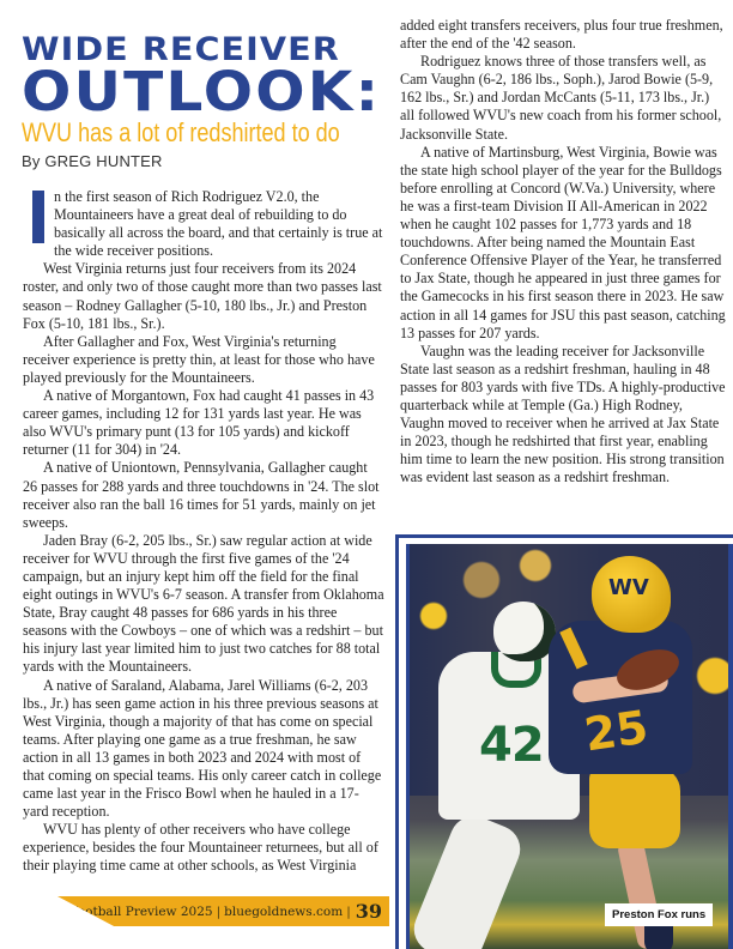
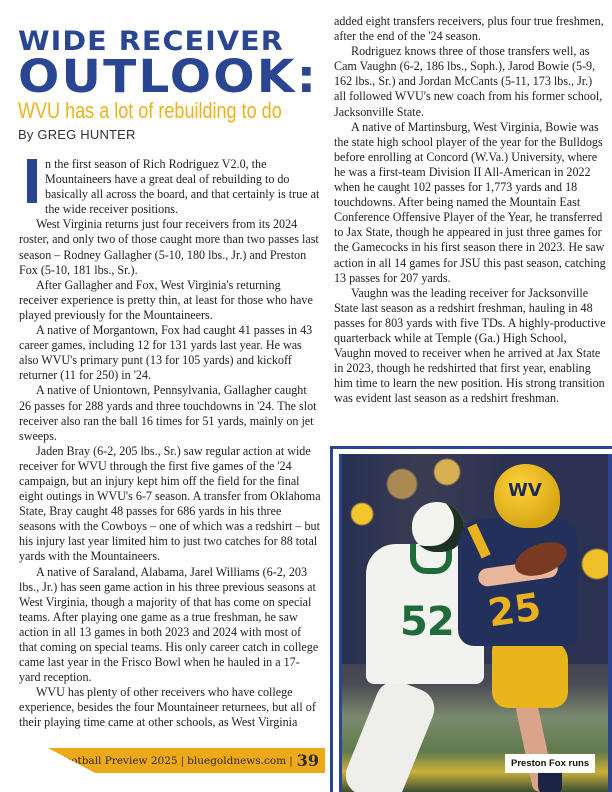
  WIDE RECEIVER
  OUTLOOK:
- WVU has a lot of redshirted to do
+ WVU has a lot of rebuilding to do
  By GREG HUNTER
  n the first season of Rich Rodriguez V2.0, the Mountaineers have a great deal of rebuilding to do basically all across the board, and that certainly is true at the wide receiver positions.
  West Virginia returns just four receivers from its 2024 roster, and only two of those caught more than two passes last season – Rodney Gallagher (5-10, 180 lbs., Jr.) and Preston Fox (5-10, 181 lbs., Sr.).
  After Gallagher and Fox, West Virginia's returning receiver experience is pretty thin, at least for those who have played previously for the Mountaineers.
- A native of Morgantown, Fox had caught 41 passes in 43 career games, including 12 for 131 yards last year. He was also WVU's primary punt (13 for 105 yards) and kickoff returner (11 for 304) in '24.
+ A native of Morgantown, Fox had caught 41 passes in 43 career games, including 12 for 131 yards last year. He was also WVU's primary punt (13 for 105 yards) and kickoff returner (11 for 250) in '24.
  A native of Uniontown, Pennsylvania, Gallagher caught 26 passes for 288 yards and three touchdowns in '24. The slot receiver also ran the ball 16 times for 51 yards, mainly on jet sweeps.
  Jaden Bray (6-2, 205 lbs., Sr.) saw regular action at wide receiver for WVU through the first five games of the '24 campaign, but an injury kept him off the field for the final eight outings in WVU's 6-7 season. A transfer from Oklahoma State, Bray caught 48 passes for 686 yards in his three seasons with the Cowboys – one of which was a redshirt – but his injury last year limited him to just two catches for 88 total yards with the Mountaineers.
  A native of Saraland, Alabama, Jarel Williams (6-2, 203 lbs., Jr.) has seen game action in his three previous seasons at West Virginia, though a majority of that has come on special teams. After playing one game as a true freshman, he saw action in all 13 games in both 2023 and 2024 with most of that coming on special teams. His only career catch in college came last year in the Frisco Bowl when he hauled in a 17-yard reception.
  WVU has plenty of other receivers who have college experience, besides the four Mountaineer returnees, but all of their playing time came at other schools, as West Virginia
- added eight transfers receivers, plus four true freshmen, after the end of the '42 season.
+ added eight transfers receivers, plus four true freshmen, after the end of the '24 season.
  Rodriguez knows three of those transfers well, as Cam Vaughn (6-2, 186 lbs., Soph.), Jarod Bowie (5-9, 162 lbs., Sr.) and Jordan McCants (5-11, 173 lbs., Jr.) all followed WVU's new coach from his former school, Jacksonville State.
  A native of Martinsburg, West Virginia, Bowie was the state high school player of the year for the Bulldogs before enrolling at Concord (W.Va.) University, where he was a first-team Division II All-American in 2022 when he caught 102 passes for 1,773 yards and 18 touchdowns. After being named the Mountain East Conference Offensive Player of the Year, he transferred to Jax State, though he appeared in just three games for the Gamecocks in his first season there in 2023. He saw action in all 14 games for JSU this past season, catching 13 passes for 207 yards.
- Vaughn was the leading receiver for Jacksonville State last season as a redshirt freshman, hauling in 48 passes for 803 yards with five TDs. A highly-productive quarterback while at Temple (Ga.) High Rodney, Vaughn moved to receiver when he arrived at Jax State in 2023, though he redshirted that first year, enabling him time to learn the new position. His strong transition was evident last season as a redshirt freshman.
+ Vaughn was the leading receiver for Jacksonville State last season as a redshirt freshman, hauling in 48 passes for 803 yards with five TDs. A highly-productive quarterback while at Temple (Ga.) High School, Vaughn moved to receiver when he arrived at Jax State in 2023, though he redshirted that first year, enabling him time to learn the new position. His strong transition was evident last season as a redshirt freshman.
- 42
+ 52
  WV
  Preston Fox runs
  otball Preview 2025
  |
  bluegoldnews.com
  |
  39
